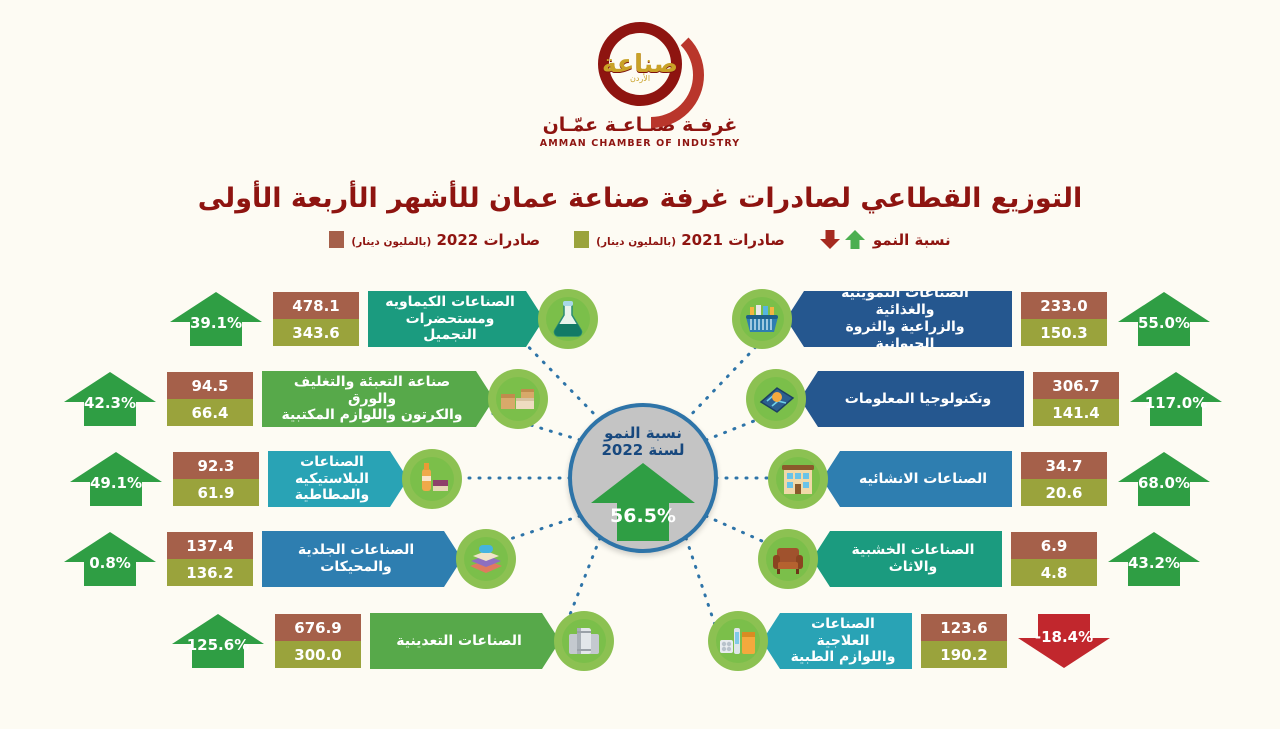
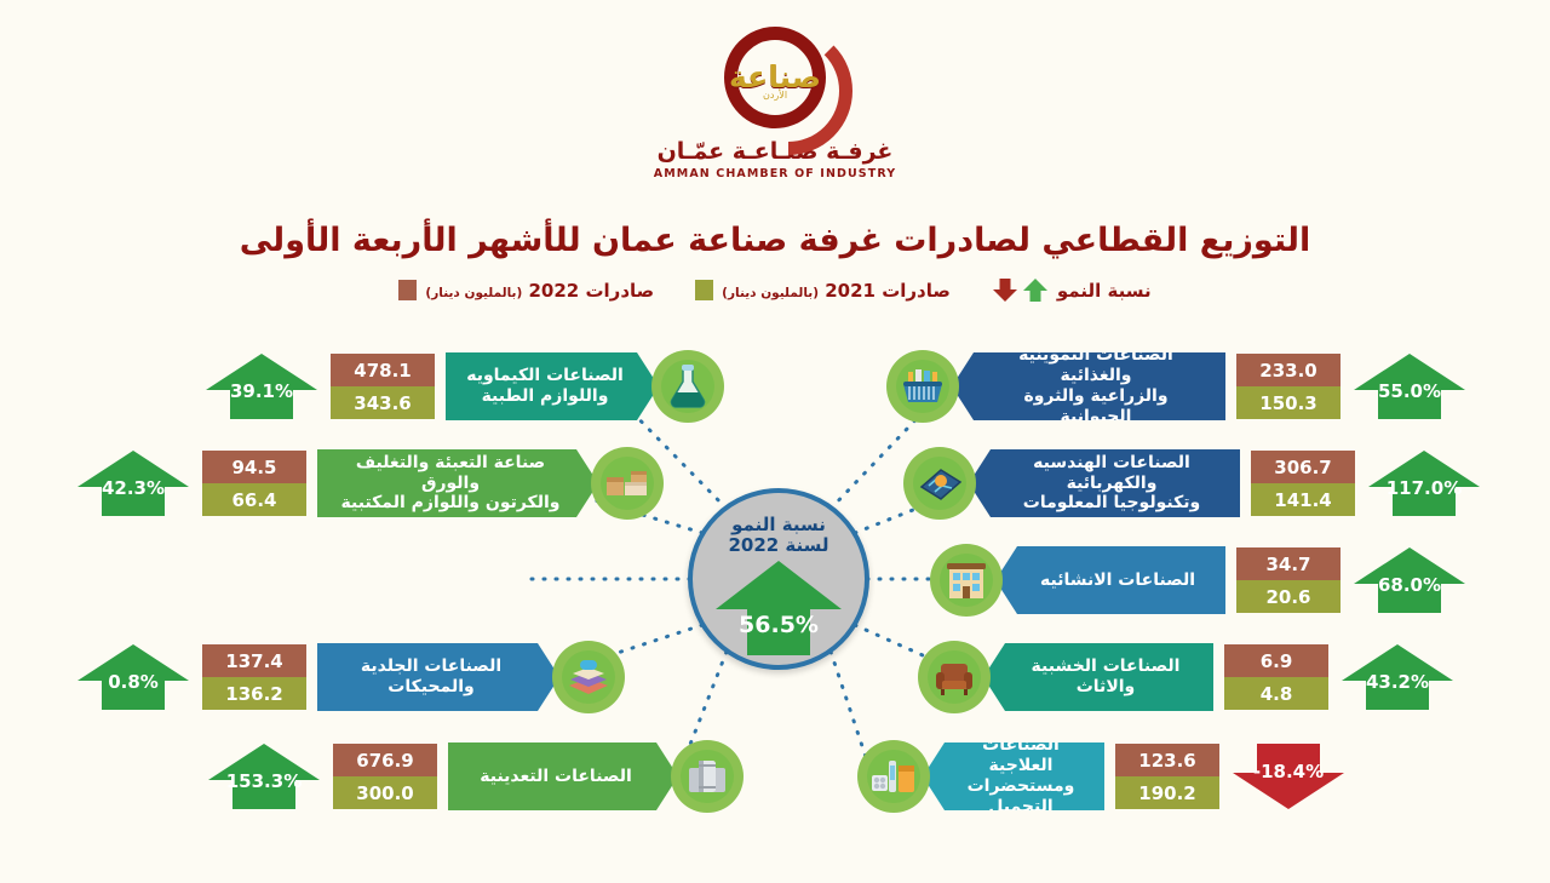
  صناعة
  الأردن
  غرفـةـاعـة عمّـان
  AMMAN CHAMBER OF INDUSTRY
  التوزيع القطاعي لصادرات غرفة صناعة عمان للأشهر الأربعة الأولى
  صادرات 2022 (بالمليون دينار)
  صادرات 2021 (بالمليون دينار)
  نسبة النمو
  نسبة النمو
  لسنة 2022
  56.5%
  39.1%
  478.1
  343.6
  الصناعات الكيماويه
- ومستحضرات التجميل
+ واللوازم الطبية
  55.0%
  233.0
  150.3
  الصناعات التموينية والغذائية
  والزراعية والثروة الحيوانية
  42.3%
  94.5
  66.4
  صناعة التعبئة والتغليف والورق
  والكرتون واللوازم المكتبية
  117.0%
  306.7
  141.4
+ الصناعات الهندسيه والكهربائية
  وتكنولوجيا المعلومات
- 49.1%
- 92.3
- 61.9
- الصناعات البلاستيكيه
- والمطاطية
  68.0%
  34.7
  20.6
  الصناعات الانشائيه
  0.8%
  137.4
  136.2
  الصناعات الجلدية والمحيكات
  43.2%
  6.9
  4.8
  الصناعات الخشبية والاثاث
- 125.6%
+ 153.3%
  676.9
  300.0
  الصناعات التعدينية
  -18.4%
  123.6
  190.2
  الصناعات العلاجية
- واللوازم الطبية
+ ومستحضرات التجميل
